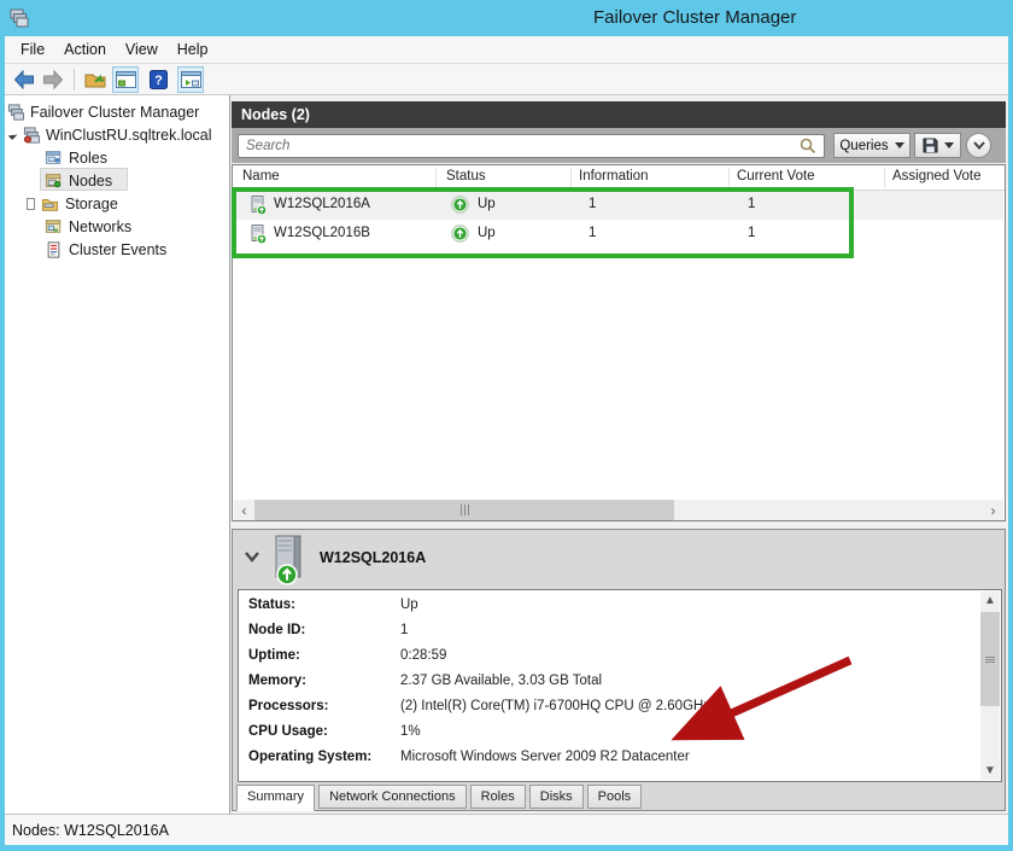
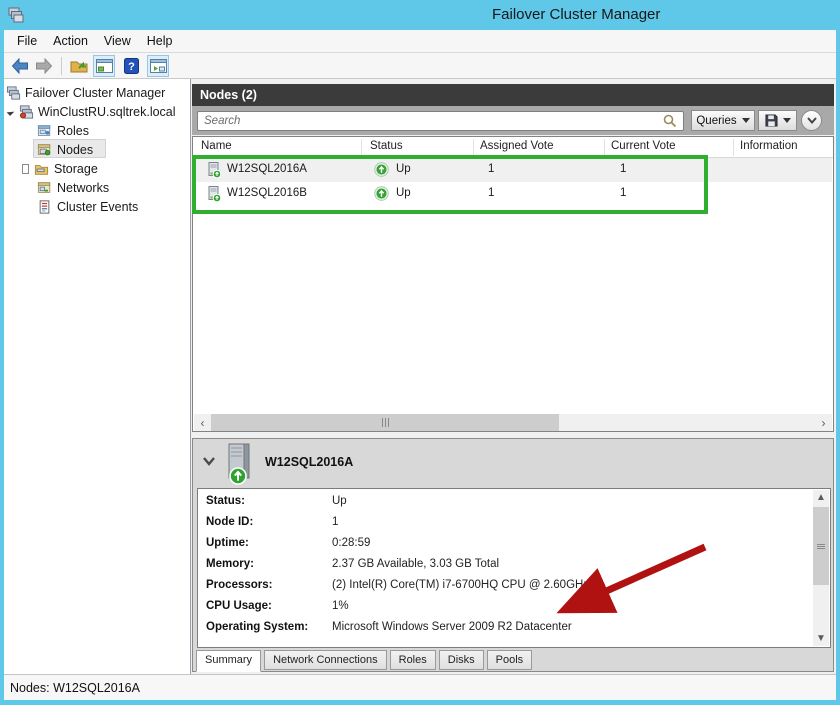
  Failover Cluster Manager
  File
  Action
  View
  Help
  ?
  Failover Cluster Manager
  WinClustRU.sqltrek.local
  Roles
  Nodes
  Storage
  Networks
  Cluster Events
  Nodes (2)
  Search
  Queries
  Name
  Status
- Information
+ Assigned Vote
  Current Vote
- Assigned Vote
+ Information
  W12SQL2016A
  Up
  1
  1
  W12SQL2016B
  Up
  1
  1
  ‹
  ›
  W12SQL2016A
  Status:
  Up
  Node ID:
  1
  Uptime:
  0:28:59
  Memory:
  2.37 GB Available, 3.03 GB Total
  Processors:
  (2) Intel(R) Core(TM) i7-6700HQ CPU @ 2.60GHz
  CPU Usage:
  1%
  Operating System:
  Microsoft Windows Server 2009 R2 Datacenter
  ▲
  ▼
  Summary
  Network Connections
  Roles
  Disks
  Pools
  Nodes: W12SQL2016A
